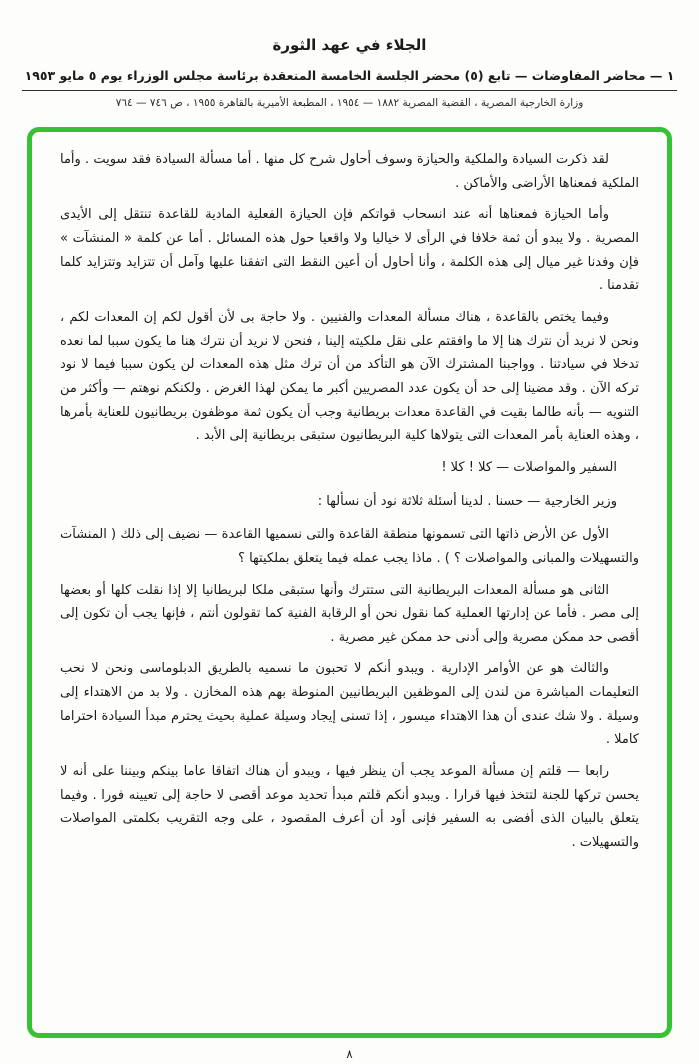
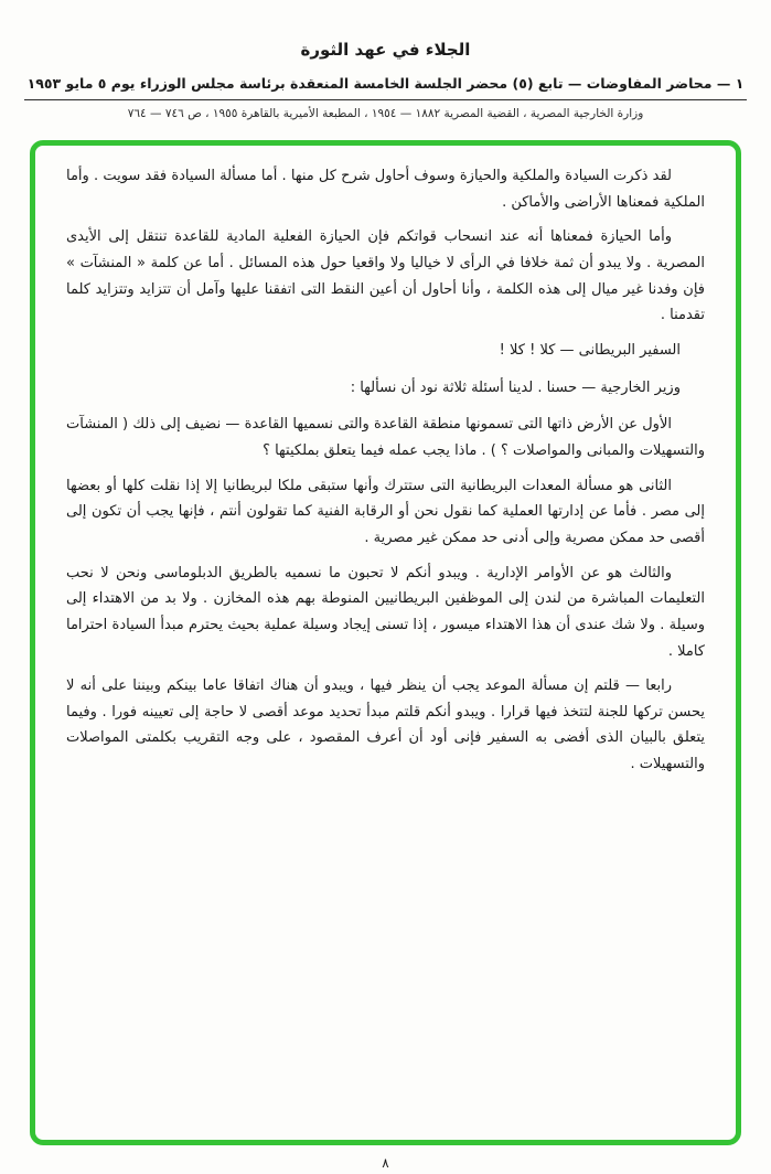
  الجلاء في عهد الثورة
  ١ — محاضر المفاوضات — تابع (٥) محضر الجلسة الخامسة المنعقدة برئاسة مجلس الوزراء يوم ٥ مايو ١٩٥٣
  وزارة الخارجية المصرية ، القضية المصرية ١٨٨٢ — ١٩٥٤ ، المطبعة الأميرية بالقاهرة ١٩٥٥ ، ص ٧٤٦ — ٧٦٤
  لقد ذكرت السيادة والملكية والحيازة وسوف أحاول شرح كل منها . أما مسألة السيادة فقد سويت . وأما الملكية فمعناها الأراضى والأماكن .
  وأما الحيازة فمعناها أنه عند انسحاب قواتكم فإن الحيازة الفعلية المادية للقاعدة تنتقل إلى الأيدى المصرية . ولا يبدو أن ثمة خلافا في الرأى لا خياليا ولا واقعيا حول هذه المسائل . أما عن كلمة « المنشآت » فإن وفدنا غير ميال إلى هذه الكلمة ، وأنا أحاول أن أعين النقط التى اتفقنا عليها وآمل أن تتزايد وتتزايد كلما تقدمنا .
- وفيما يختص بالقاعدة ، هناك مسألة المعدات والفنيين . ولا حاجة بى لأن أقول لكم إن المعدات لكم ، ونحن لا نريد أن نترك هنا إلا ما وافقتم على نقل ملكيته إلينا ، فنحن لا نريد أن نترك هنا ما يكون سببا لما نعده تدخلا في سيادتنا . وواجبنا المشترك الآن هو التأكد من أن ترك مثل هذه المعدات لن يكون سببا فيما لا نود تركه الآن . وقد مضينا إلى حد أن يكون عدد المصريين أكبر ما يمكن لهذا الغرض . ولكنكم نوهتم — وأكثر من التنويه — بأنه طالما بقيت في القاعدة معدات بريطانية وجب أن يكون ثمة موظفون بريطانيون للعناية بأمرها ، وهذه العناية بأمر المعدات التى يتولاها كلية البريطانيون ستبقى بريطانية إلى الأبد .
- السفير والمواصلات — كلا ! كلا !
+ السفير البريطانى — كلا ! كلا !
  وزير الخارجية — حسنا . لدينا أسئلة ثلاثة نود أن نسألها :
  الأول عن الأرض ذاتها التى تسمونها منطقة القاعدة والتى نسميها القاعدة — نضيف إلى ذلك ( المنشآت والتسهيلات والمبانى والمواصلات ؟ ) . ماذا يجب عمله فيما يتعلق بملكيتها ؟
  الثانى هو مسألة المعدات البريطانية التى ستترك وأنها ستبقى ملكا لبريطانيا إلا إذا نقلت كلها أو بعضها إلى مصر . فأما عن إدارتها العملية كما نقول نحن أو الرقابة الفنية كما تقولون أنتم ، فإنها يجب أن تكون إلى أقصى حد ممكن مصرية وإلى أدنى حد ممكن غير مصرية .
  والثالث هو عن الأوامر الإدارية . ويبدو أنكم لا تحبون ما نسميه بالطريق الدبلوماسى ونحن لا نحب التعليمات المباشرة من لندن إلى الموظفين البريطانيين المنوطة بهم هذه المخازن . ولا بد من الاهتداء إلى وسيلة . ولا شك عندى أن هذا الاهتداء ميسور ، إذا تسنى إيجاد وسيلة عملية بحيث يحترم مبدأ السيادة احتراما كاملا .
  رابعا — قلتم إن مسألة الموعد يجب أن ينظر فيها ، ويبدو أن هناك اتفاقا عاما بينكم وبيننا على أنه لا يحسن تركها للجنة لتتخذ فيها قرارا . ويبدو أنكم قلتم مبدأ تحديد موعد أقصى لا حاجة إلى تعيينه فورا . وفيما يتعلق بالبيان الذى أفضى به السفير فإنى أود أن أعرف المقصود ، على وجه التقريب بكلمتى المواصلات والتسهيلات .
  ٨
